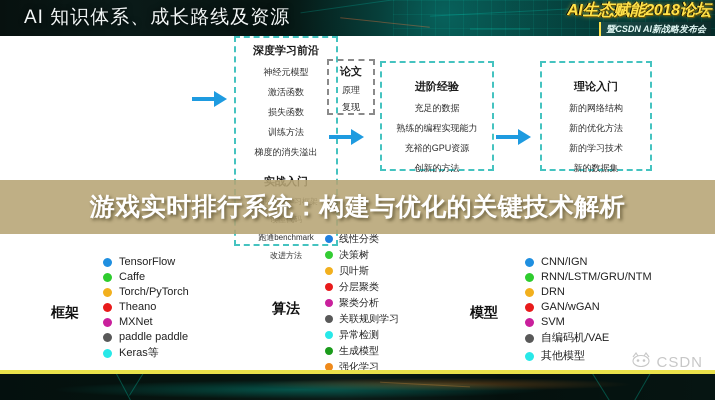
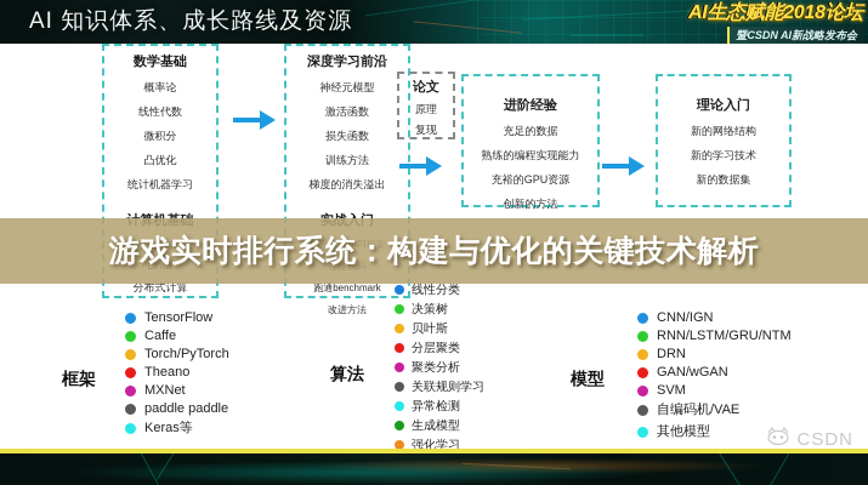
  AI 知识体系、成长路线及资源
  AI生态赋能2018论坛
  暨CSDN AI新战略发布会
+ 数学基础
+ 概率论
+ 线性代数
+ 微积分
+ 凸优化
+ 统计机器学习
+ 计算机基础
+ Python/C++
+ Linux
+ 分布式计算
  深度学习前沿
  神经元模型
  激活函数
  损失函数
  训练方法
  梯度的消失溢出
  实战入门
  掌握深度学习框架
  读懂代码
  跑通benchmark
  改进方法
  论文
  原理
  复现
  进阶经验
  充足的数据
  熟练的编程实现能力
  充裕的GPU资源
  创新的方法
  理论入门
  新的网络结构
- 新的优化方法
  新的学习技术
  新的数据集
  框架
  TensorFlow
  Caffe
  Torch/PyTorch
  Theano
  MXNet
  paddle paddle
  Keras等
  算法
  线性分类
  决策树
  贝叶斯
  分层聚类
  聚类分析
  关联规则学习
  异常检测
  生成模型
  强化学习
  模型
  CNN/IGN
  RNN/LSTM/GRU/NTM
  DRN
  GAN/wGAN
  SVM
  自编码机/VAE
  其他模型
  游戏实时排行系统：构建与优化的关键技术解析
  CSDN
